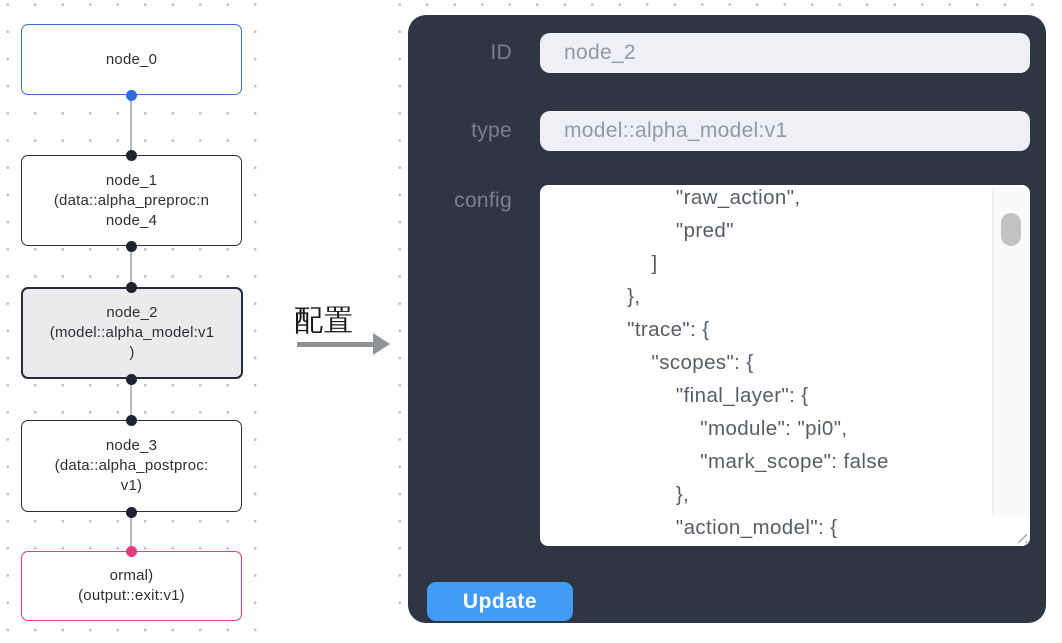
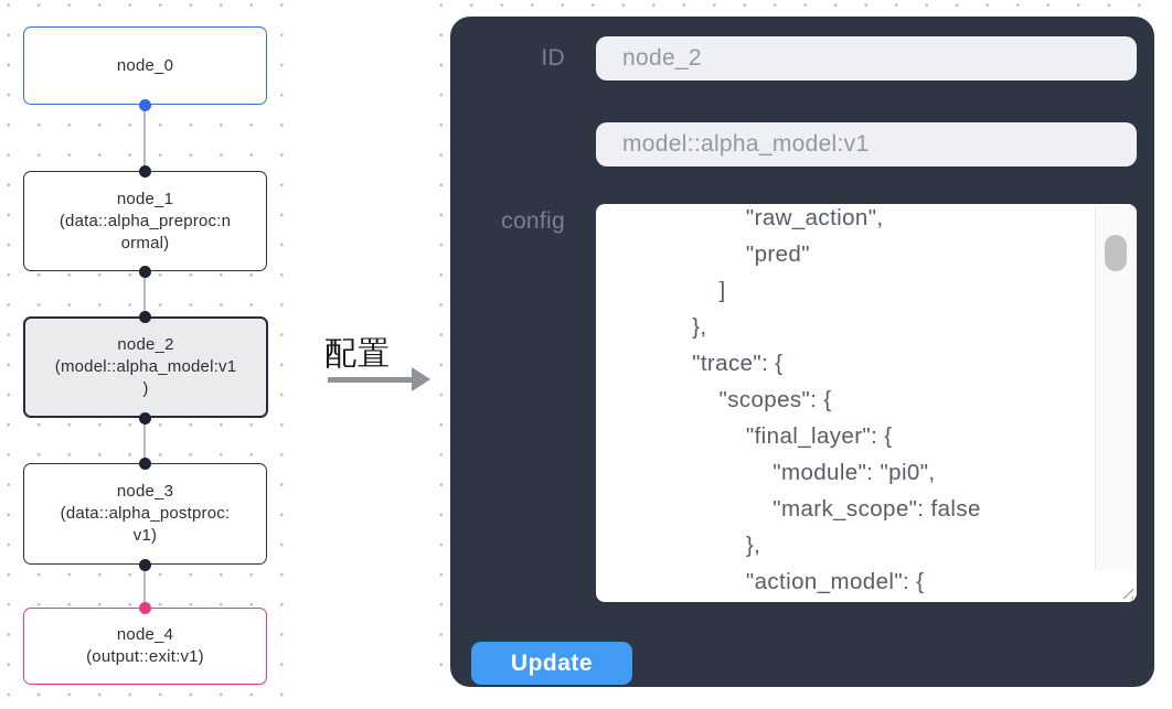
  node_0
  node_1
  (data::alpha_preproc:n
- node_4
+ ormal)
  node_2
  (model::alpha_model:v1
  )
  node_3
  (data::alpha_postproc:
  v1)
- ormal)
+ node_4
  (output::exit:v1)
  配置
  ID
  node_2
- type
  model::alpha_model:v1
  config
  "raw_action",
  "pred"
  ]
  },
  "trace": {
  "scopes": {
  "final_layer": {
  "module": "pi0",
  "mark_scope": false
  },
  "action_model": {
  Update
